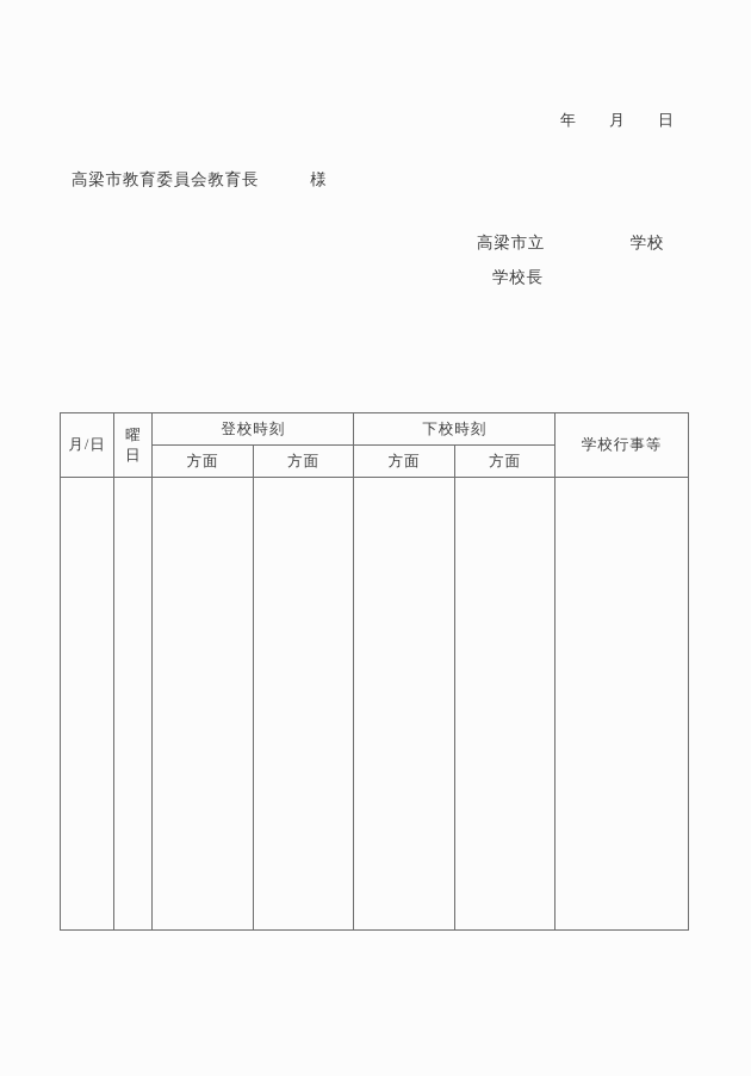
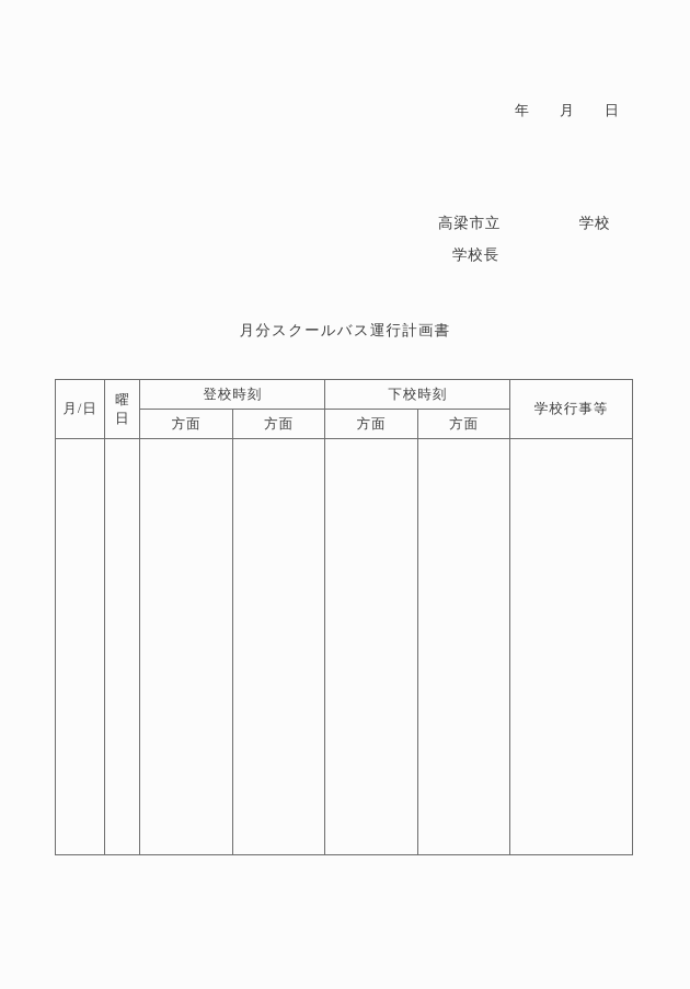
  年
  月
  日
- 高梁市教育委員会教育長 様
  高梁市立 学校
  学校長
+ 月分スクールバス運行計画書
  月/日	曜 日	登校時刻	下校時刻	学校行事等
  方面	方面	方面	方面
